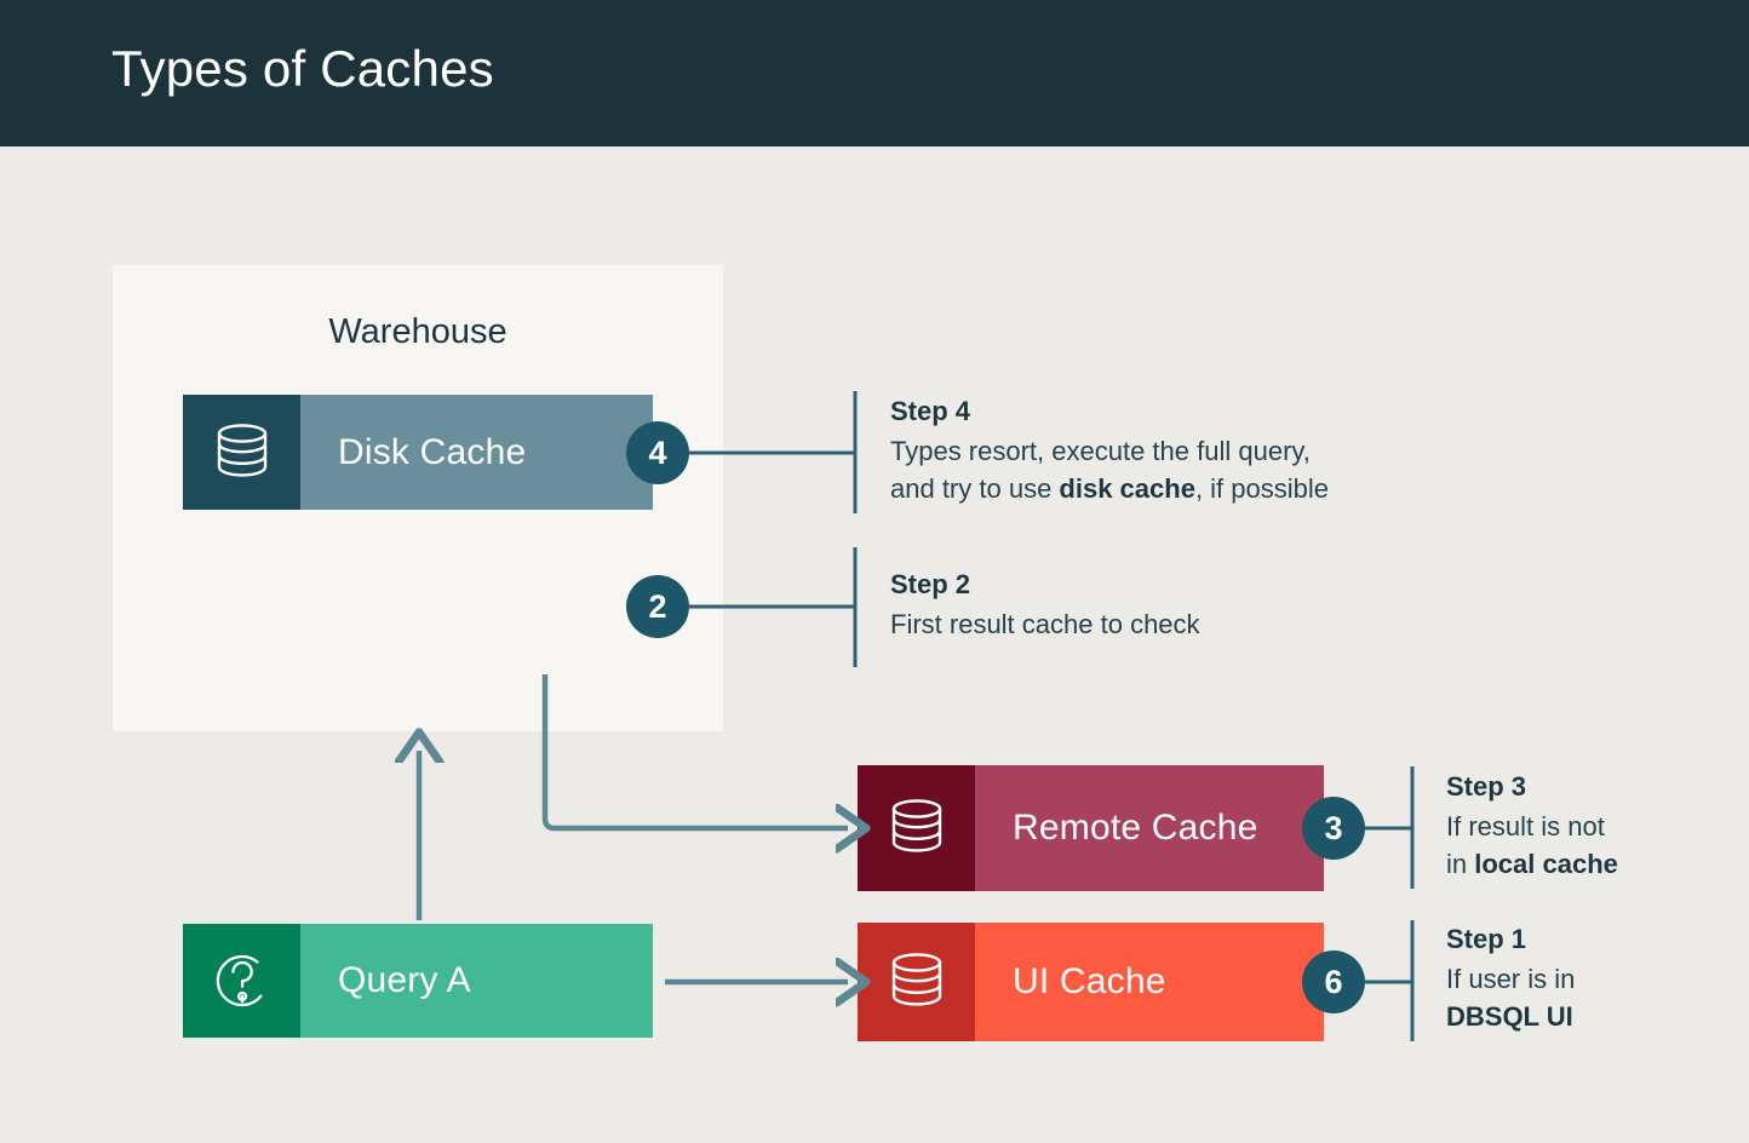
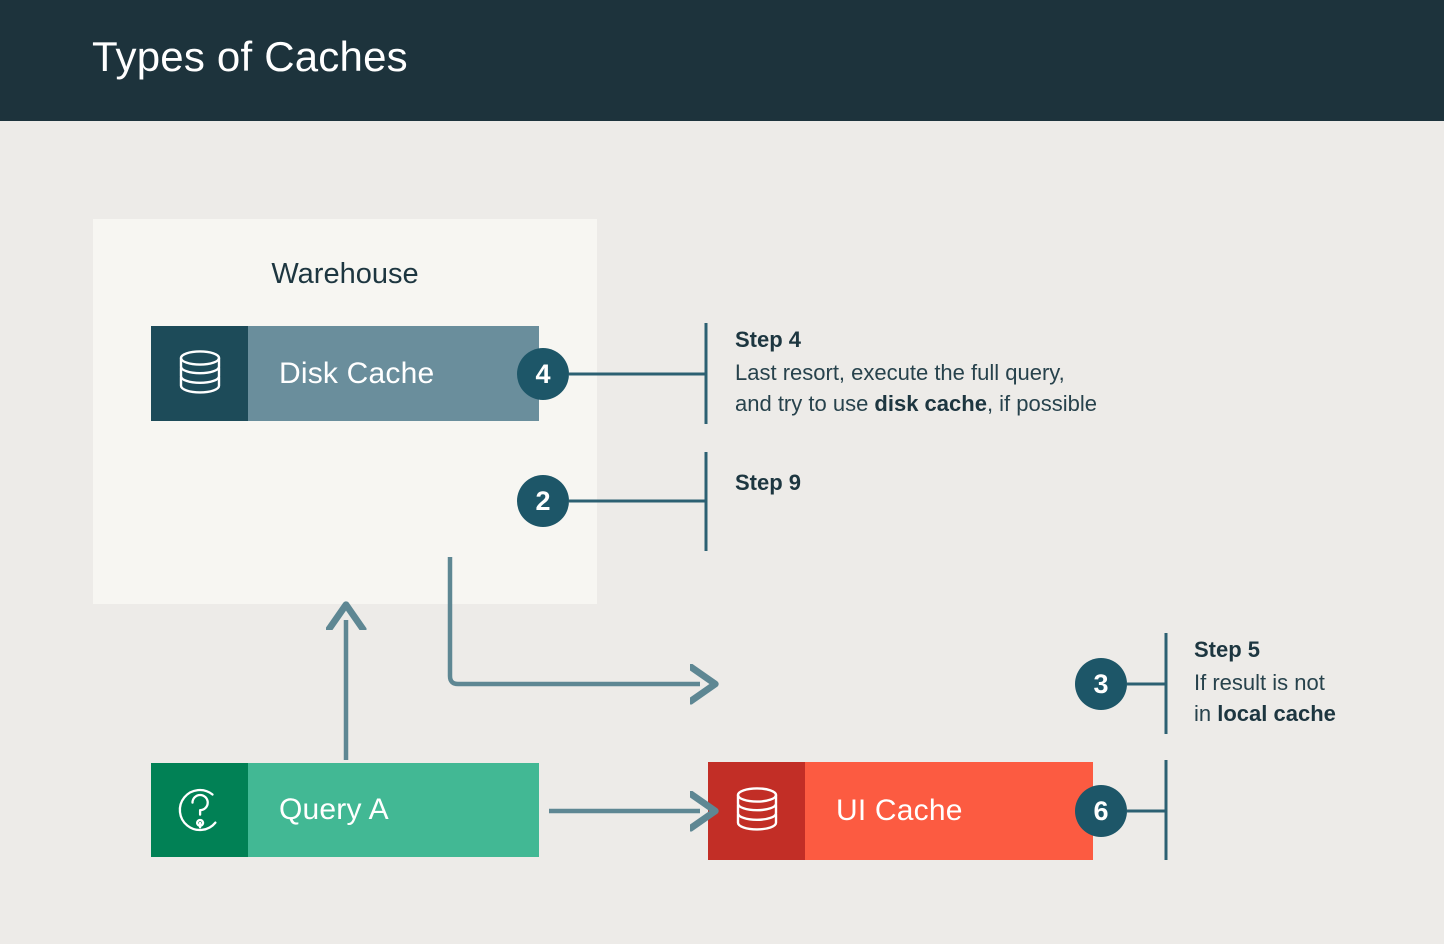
  Types of Caches
  Warehouse
  Disk Cache
- Remote Cache
  UI Cache
  Query A
  4
  2
  3
  6
  Step 4
- Types resort, execute the full query,
+ Last resort, execute the full query,
  and try to use disk cache, if possible
- Step 2
+ Step 9
- First result cache to check
- Step 3
+ Step 5
  If result is not
  in local cache
- Step 1
- If user is in
- DBSQL UI
